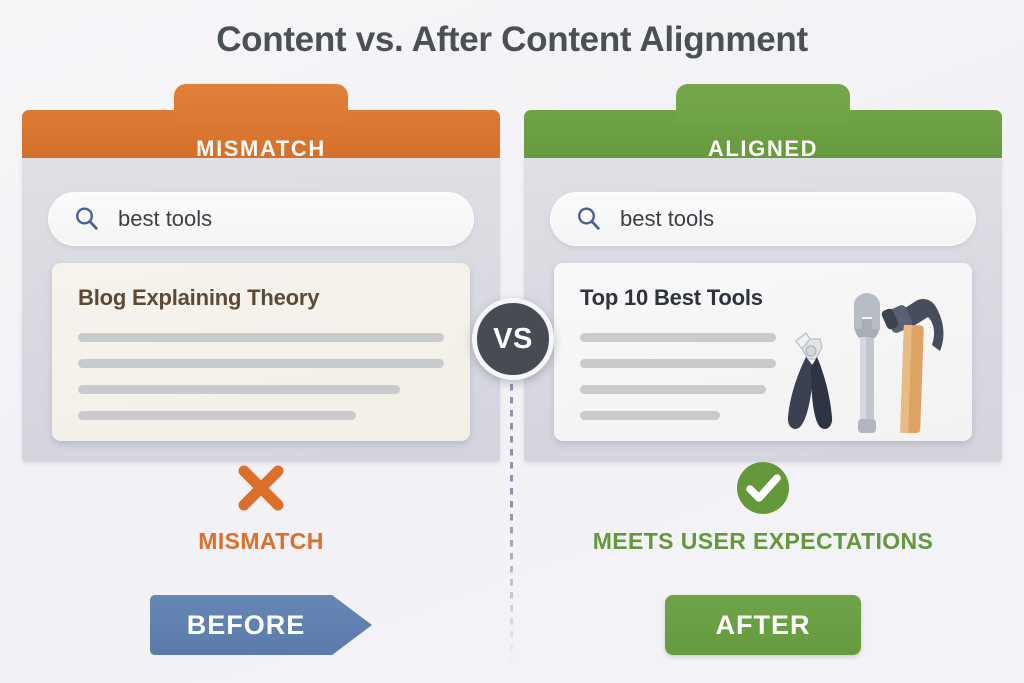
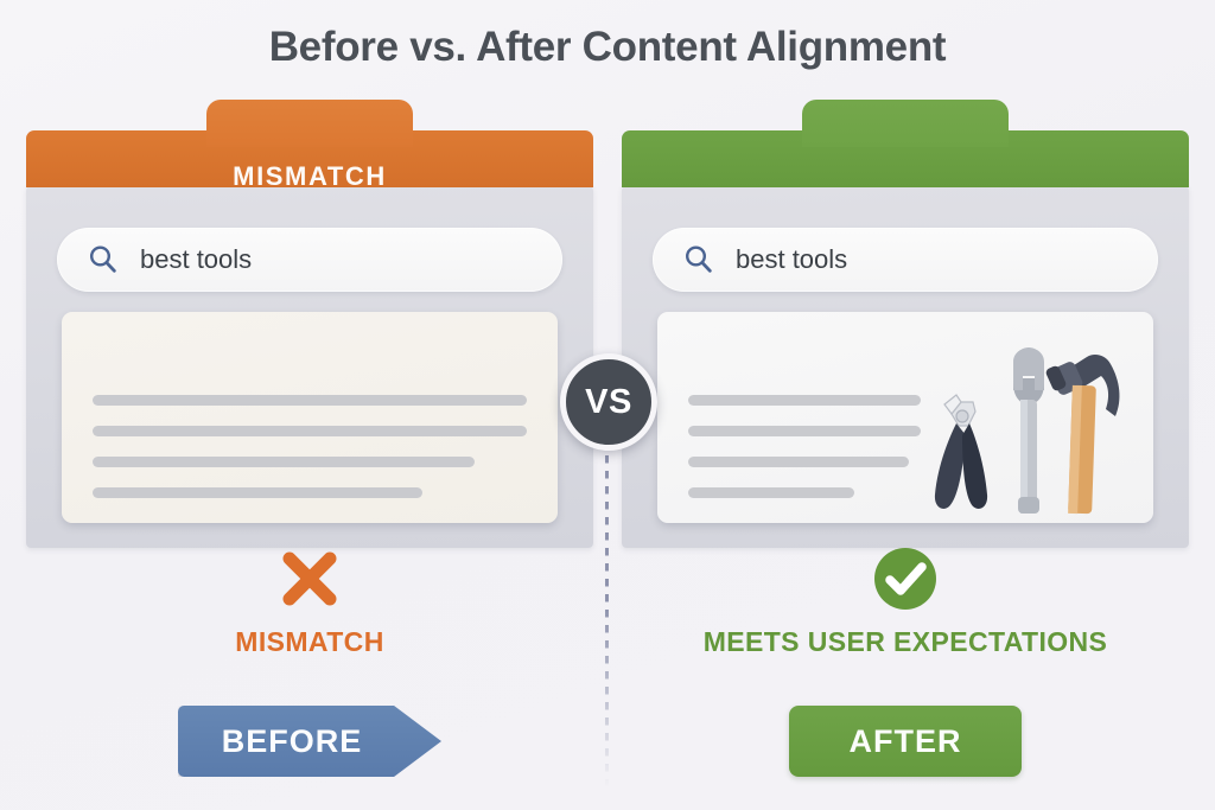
- Content vs. After Content Alignment
+ Before vs. After Content Alignment
  MISMATCH
  best tools
- Blog Explaining Theory
- ALIGNED
  best tools
- Top 10 Best Tools
  VS
  MISMATCH
  MEETS USER EXPECTATIONS
  BEFORE
  AFTER
